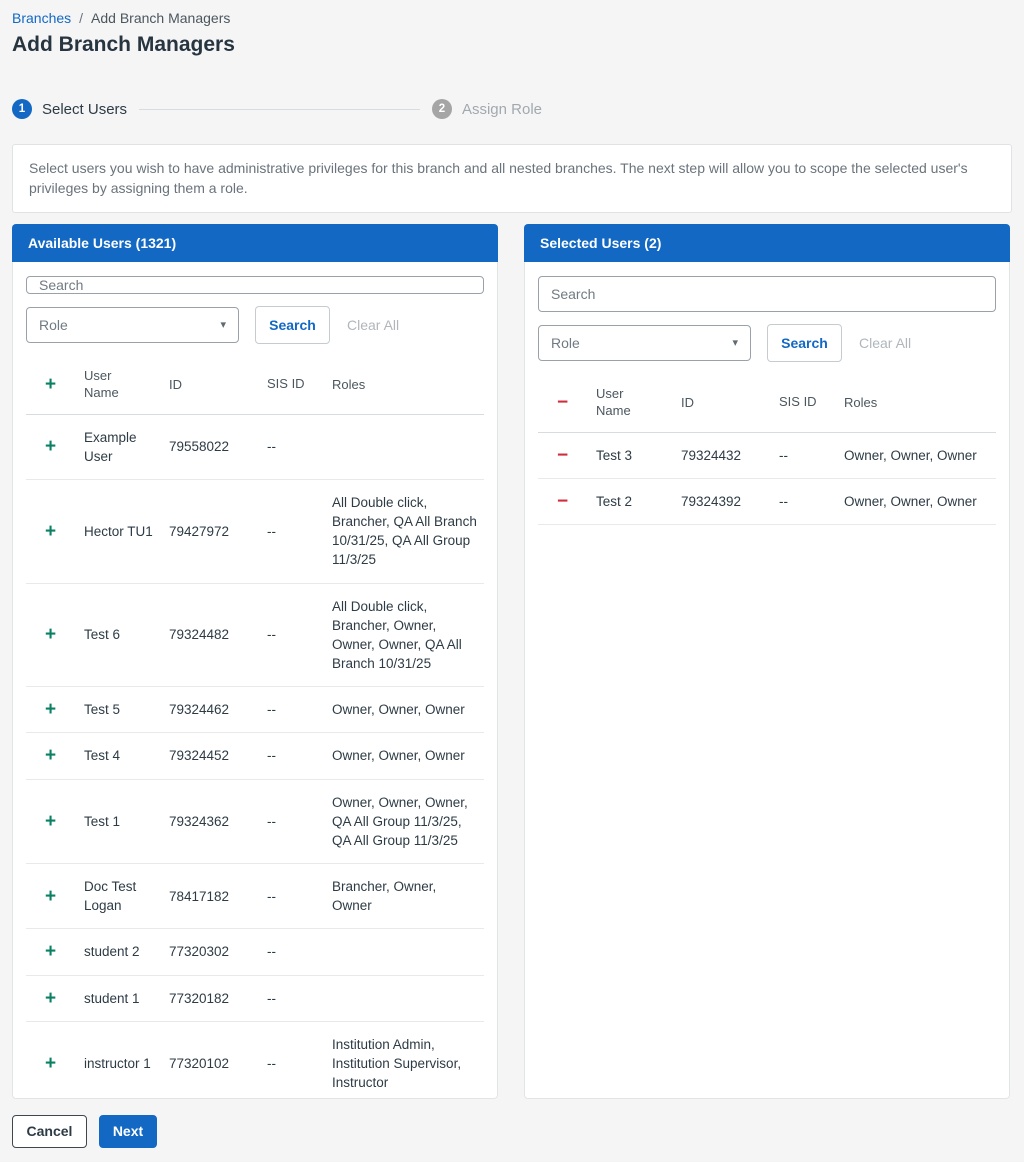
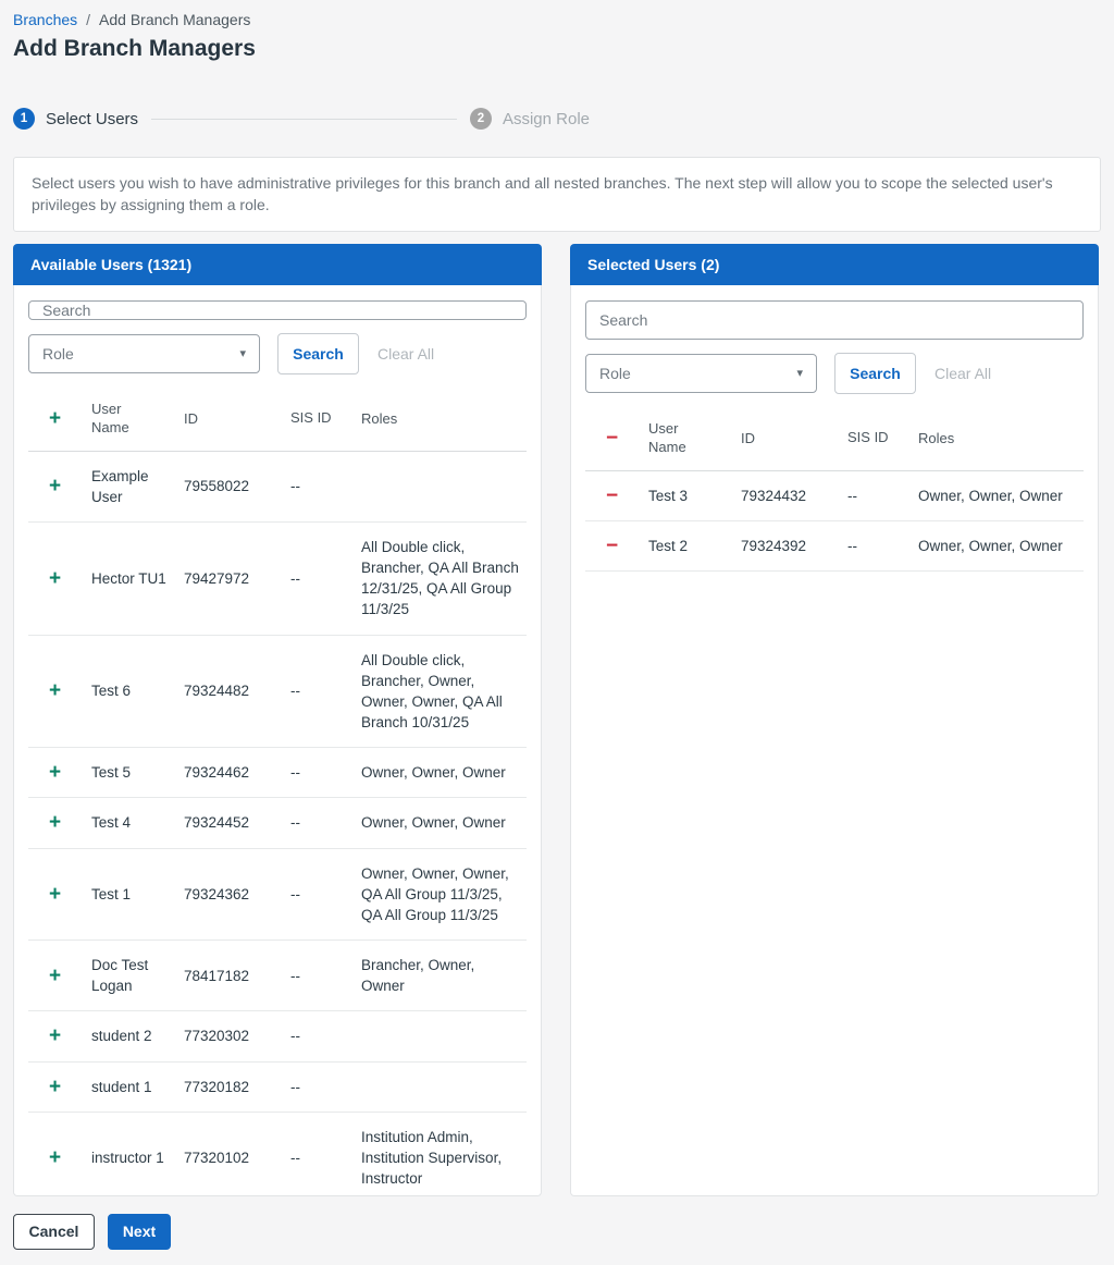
  Branches
  /
  Add Branch Managers
  Add Branch Managers
  1
  Select Users
  2
  Assign Role
  Select users you wish to have administrative privileges for this branch and all nested branches. The next step will allow you to scope the selected user's privileges by assigning them a role.
  Available Users (1321)
  Search
  Role
  ▾
  Search
  Clear All
  +
  User Name
  ID
  SIS ID
  Roles
  +
  Example User
  79558022
  --
  +
  Hector TU1
  79427972
  --
- All Double click, Brancher, QA All Branch 10/31/25, QA All Group 11/3/25
+ All Double click, Brancher, QA All Branch 12/31/25, QA All Group 11/3/25
  +
  Test 6
  79324482
  --
  All Double click, Brancher, Owner, Owner, Owner, QA All Branch 10/31/25
  +
  Test 5
  79324462
  --
  Owner, Owner, Owner
  +
  Test 4
  79324452
  --
  Owner, Owner, Owner
  +
  Test 1
  79324362
  --
  Owner, Owner, Owner, QA All Group 11/3/25, QA All Group 11/3/25
  +
  Doc Test Logan
  78417182
  --
  Brancher, Owner, Owner
  +
  student 2
  77320302
  --
  +
  student 1
  77320182
  --
  +
  instructor 1
  77320102
  --
  Institution Admin, Institution Supervisor, Instructor
  Selected Users (2)
  Search
  Role
  ▾
  Search
  Clear All
  −
  User Name
  ID
  SIS ID
  Roles
  −
  Test 3
  79324432
  --
  Owner, Owner, Owner
  −
  Test 2
  79324392
  --
  Owner, Owner, Owner
  Cancel
  Next
